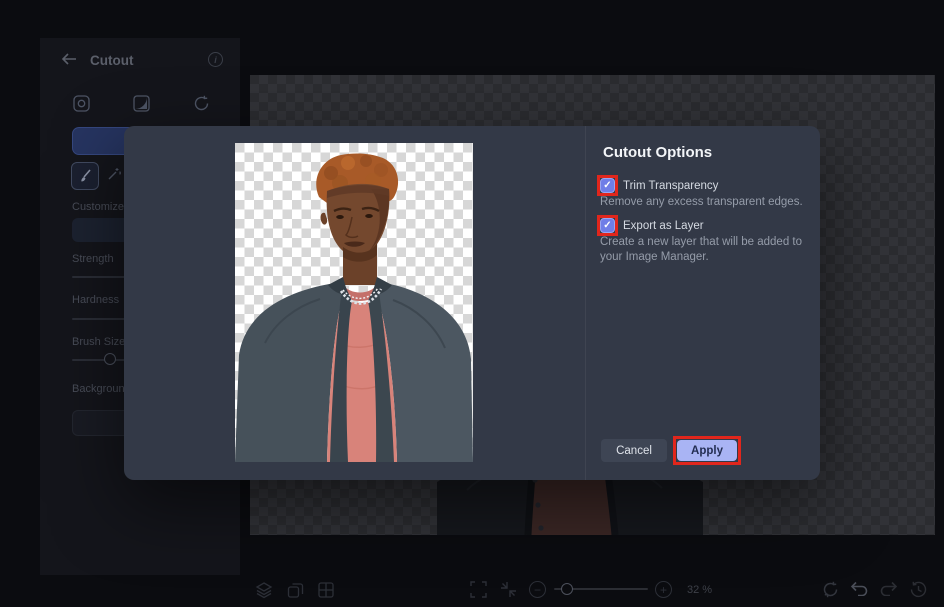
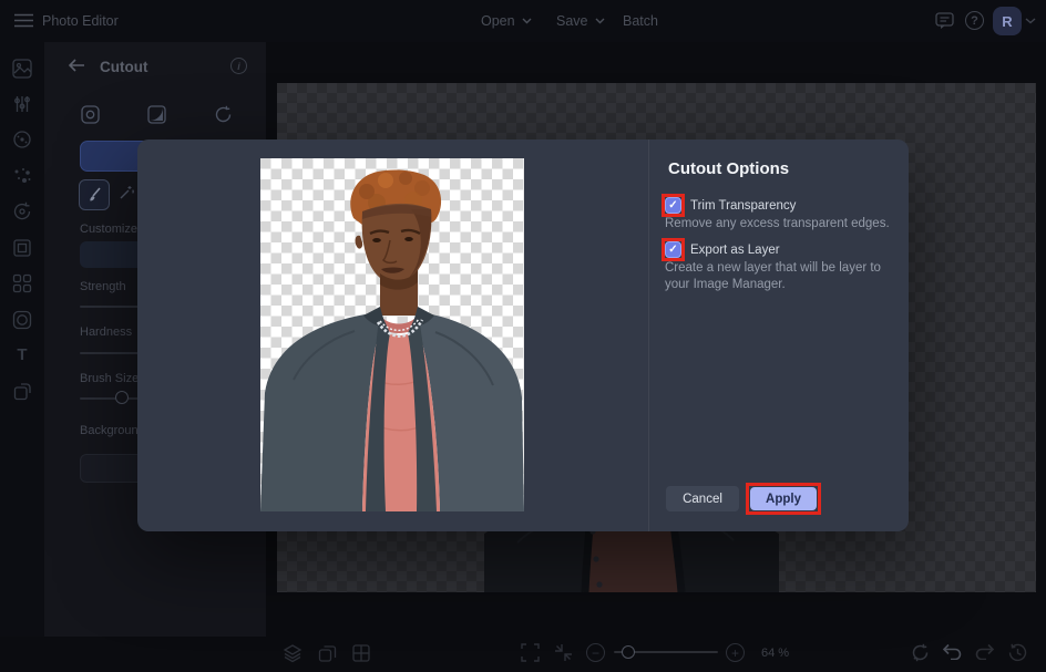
+ Photo Editor
+ Open
+ Save
+ Batch
+ ?
+ R
+ T
  Cutout
  i
  Customize
  Strength
  Hardness
  Brush Size
  Backgroun
  Cutout Options
  ✓
  Trim Transparency
  Remove any excess transparent edges.
  ✓
  Export as Layer
- Create a new layer that will be added to your Image Manager.
+ Create a new layer that will be layer to your Image Manager.
  Cancel
  Apply
  −
  +
- 32 %
+ 64 %
